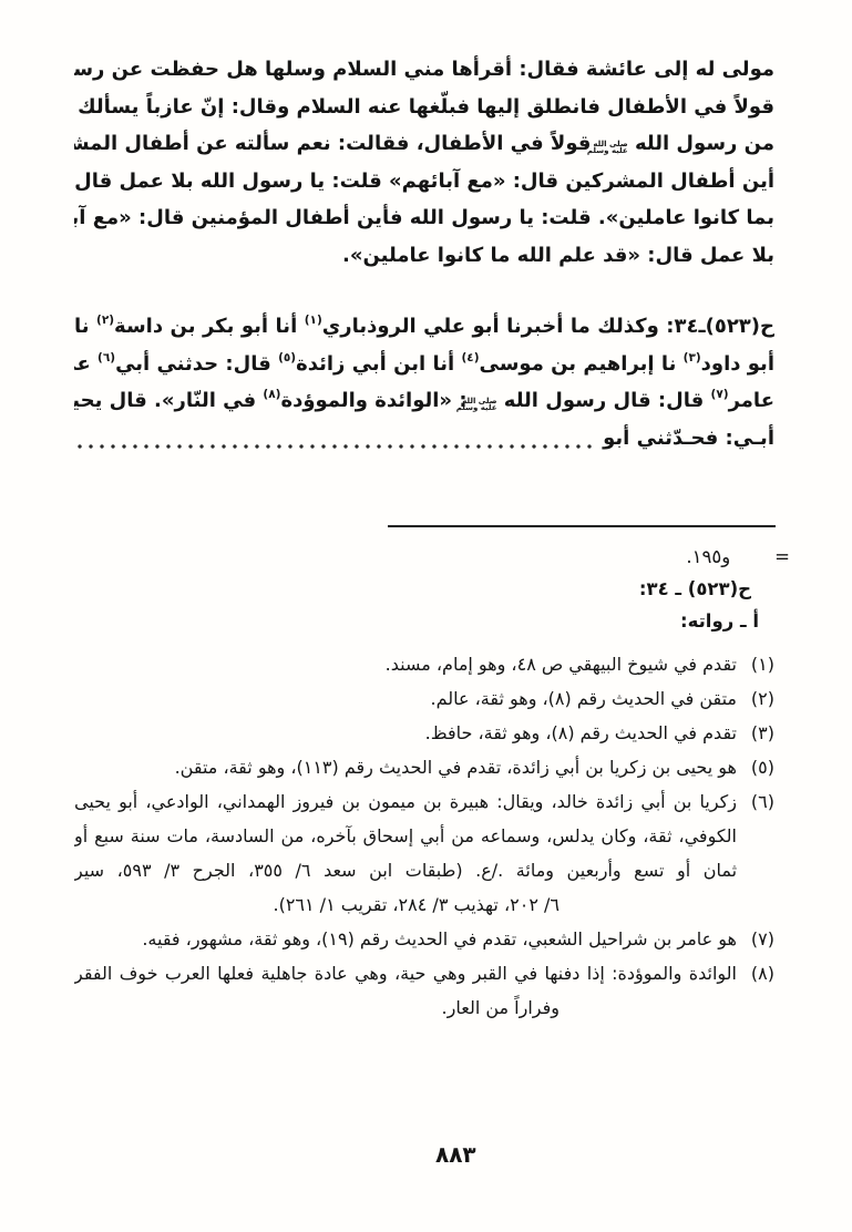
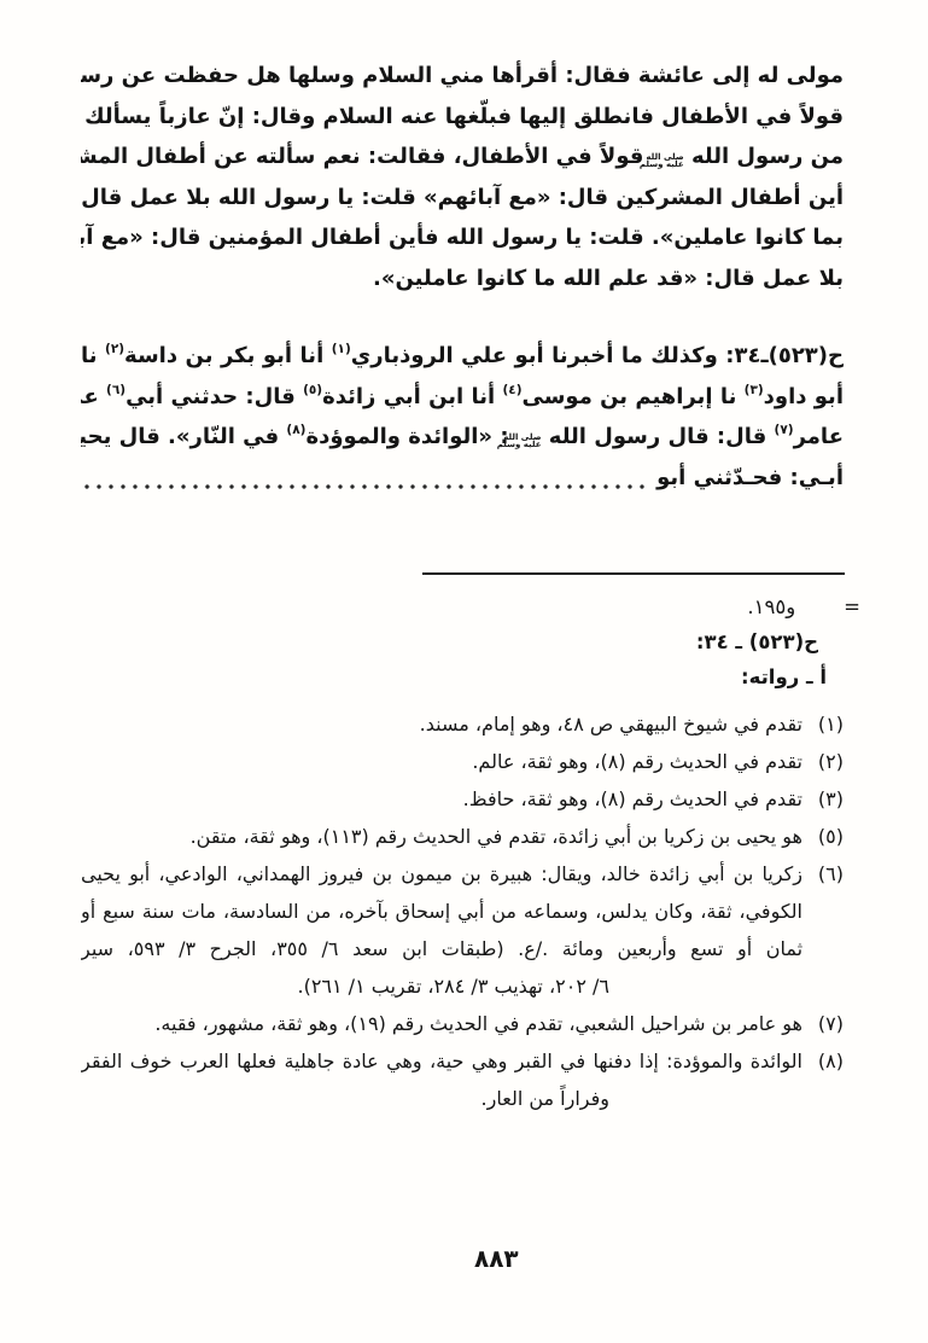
  مولى له إلى عائشة فقال: أقرأها مني السلام وسلها هل حفظت عن رس
  قولاً في الأطفال فانطلق إليها فبلّغها عنه السلام وقال: إنّ عازباً يسألك
  من رسول الله
  صلى الله
  عليه وسلم
  قولاً في الأطفال، فقالت: نعم سألته عن أطفال المش
  أين أطفال المشركين قال: «مع آبائهم» قلت: يا رسول الله بلا عمل قال
  بما كانوا عاملين». قلت: يا رسول الله فأين أطفال المؤمنين قال: «مع آب
  بلا عمل قال: «قد علم الله ما كانوا عاملين».
  ح(٥٢٣)ـ٣٤: وكذلك ما أخبرنا أبو علي الروذباري(١) أنا أبو بكر بن داسة(٢) نا
  أبو داود(٣) نا إبراهيم بن موسى(٤) أنا ابن أبي زائدة(٥) قال: حدثني أبي(٦) ع
  عامر(٧) قال: قال رسول الله
  صلى الله
  عليه وسلم
  : «الوائدة والموؤدة(٨) في النّار». قال يحي
  أبـي: فحـدّثني أبو
  =و١٩٥.
  ح(٥٢٣) ـ ٣٤:
  أ ـ رواته:
  (١)
  تقدم في شيوخ البيهقي ص ٤٨، وهو إمام، مسند.
  (٢)
- متقن في الحديث رقم (٨)، وهو ثقة، عالم.
+ تقدم في الحديث رقم (٨)، وهو ثقة، عالم.
  (٣)
  تقدم في الحديث رقم (٨)، وهو ثقة، حافظ.
  (٥)
  هو يحيى بن زكريا بن أبي زائدة، تقدم في الحديث رقم (١١٣)، وهو ثقة، متقن.
  (٦)
  زكريا بن أبي زائدة خالد، ويقال: هبيرة بن ميمون بن فيروز الهمداني، الوادعي، أبو يحيى
  الكوفي، ثقة، وكان يدلس، وسماعه من أبي إسحاق بآخره، من السادسة، مات سنة سبع أو
  ثمان أو تسع وأربعين ومائة ./ع. (طبقات ابن سعد ٦/ ٣٥٥، الجرح ٣/ ٥٩٣، سير
  ٦/ ٢٠٢، تهذيب ٣/ ٢٨٤، تقريب ١/ ٢٦١).
  (٧)
  هو عامر بن شراحيل الشعبي، تقدم في الحديث رقم (١٩)، وهو ثقة، مشهور، فقيه.
  (٨)
  الوائدة والموؤدة: إذا دفنها في القبر وهي حية، وهي عادة جاهلية فعلها العرب خوف الفقر
  وفراراً من العار.
  ٨٨٣
